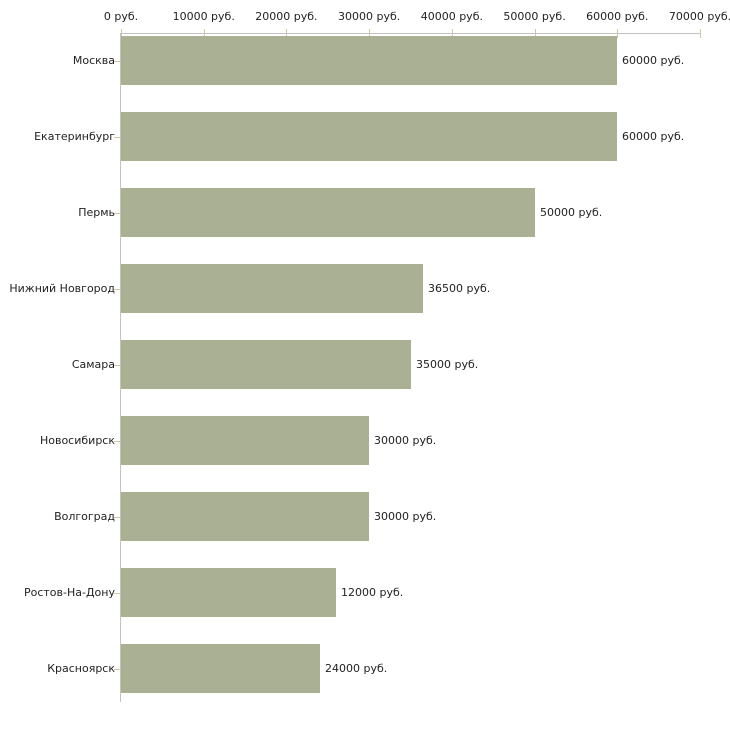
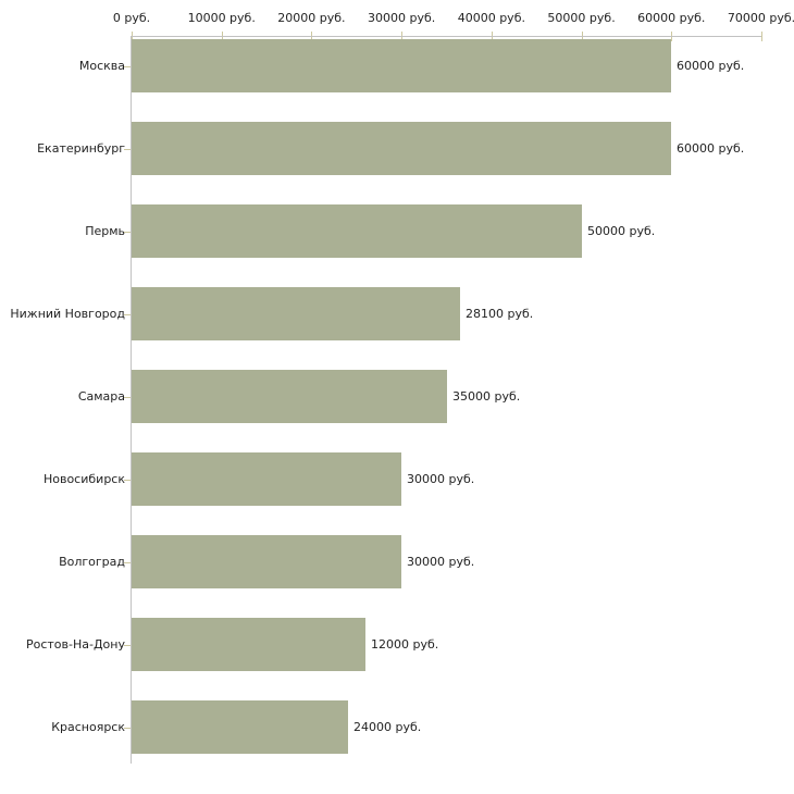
  0 руб.
  10000 руб.
  20000 руб.
  30000 руб.
  40000 руб.
  50000 руб.
  60000 руб.
  70000 руб.
  Москва
  60000 руб.
  Екатеринбург
  60000 руб.
  Пермь
  50000 руб.
  Нижний Новгород
- 36500 руб.
+ 28100 руб.
  Самара
  35000 руб.
  Новосибирск
  30000 руб.
  Волгоград
  30000 руб.
  Ростов-На-Дону
  12000 руб.
  Красноярск
  24000 руб.
